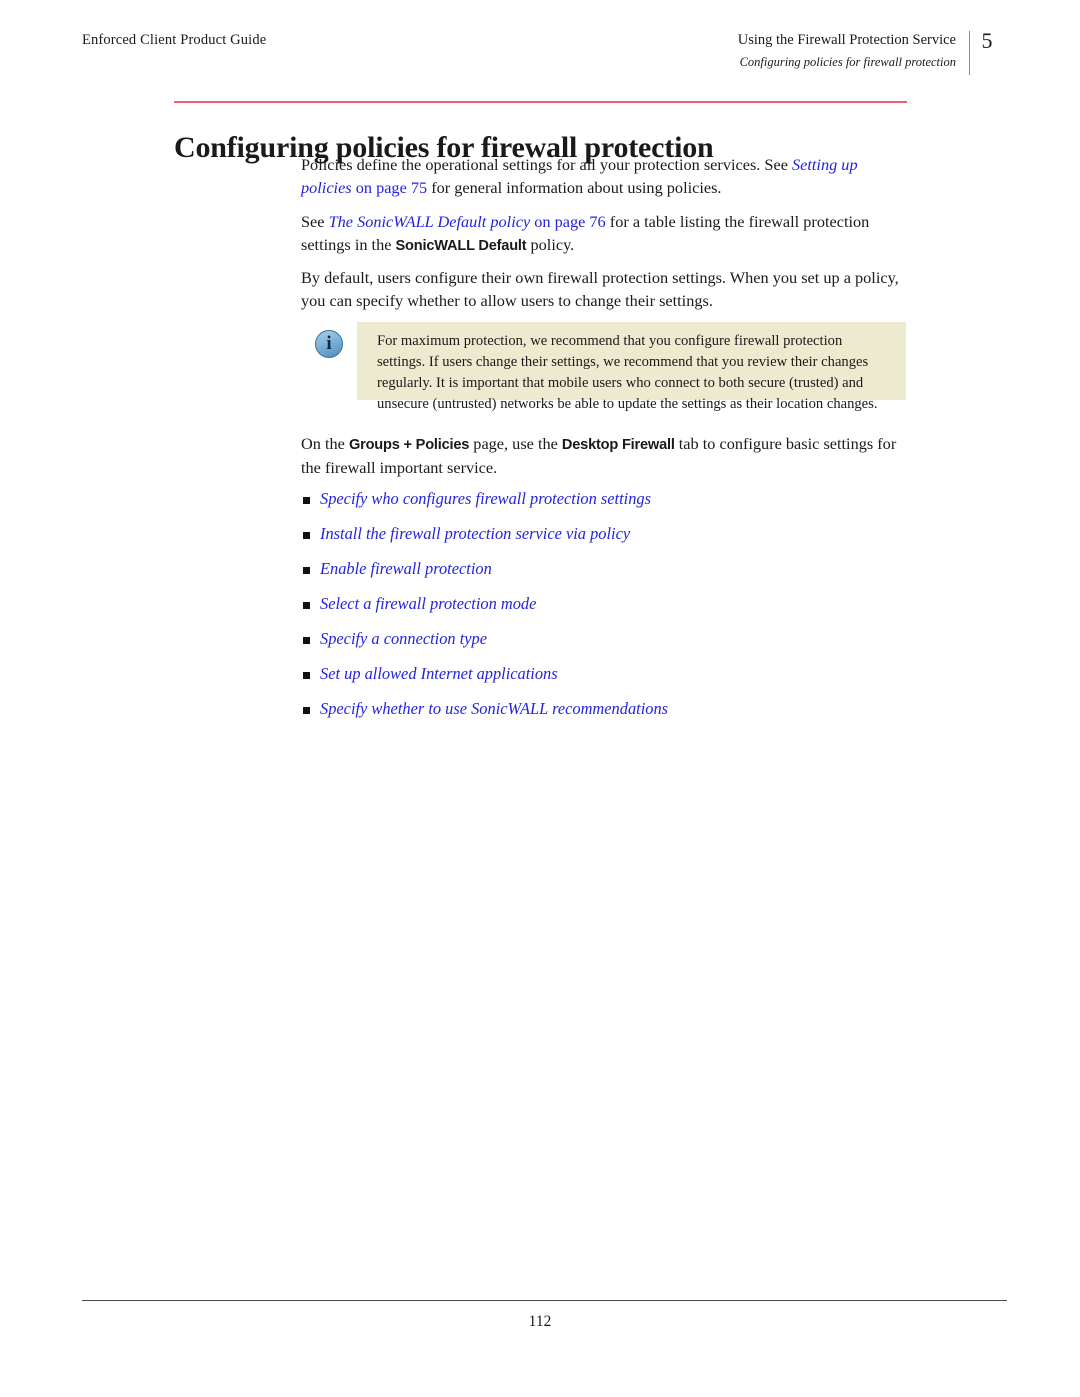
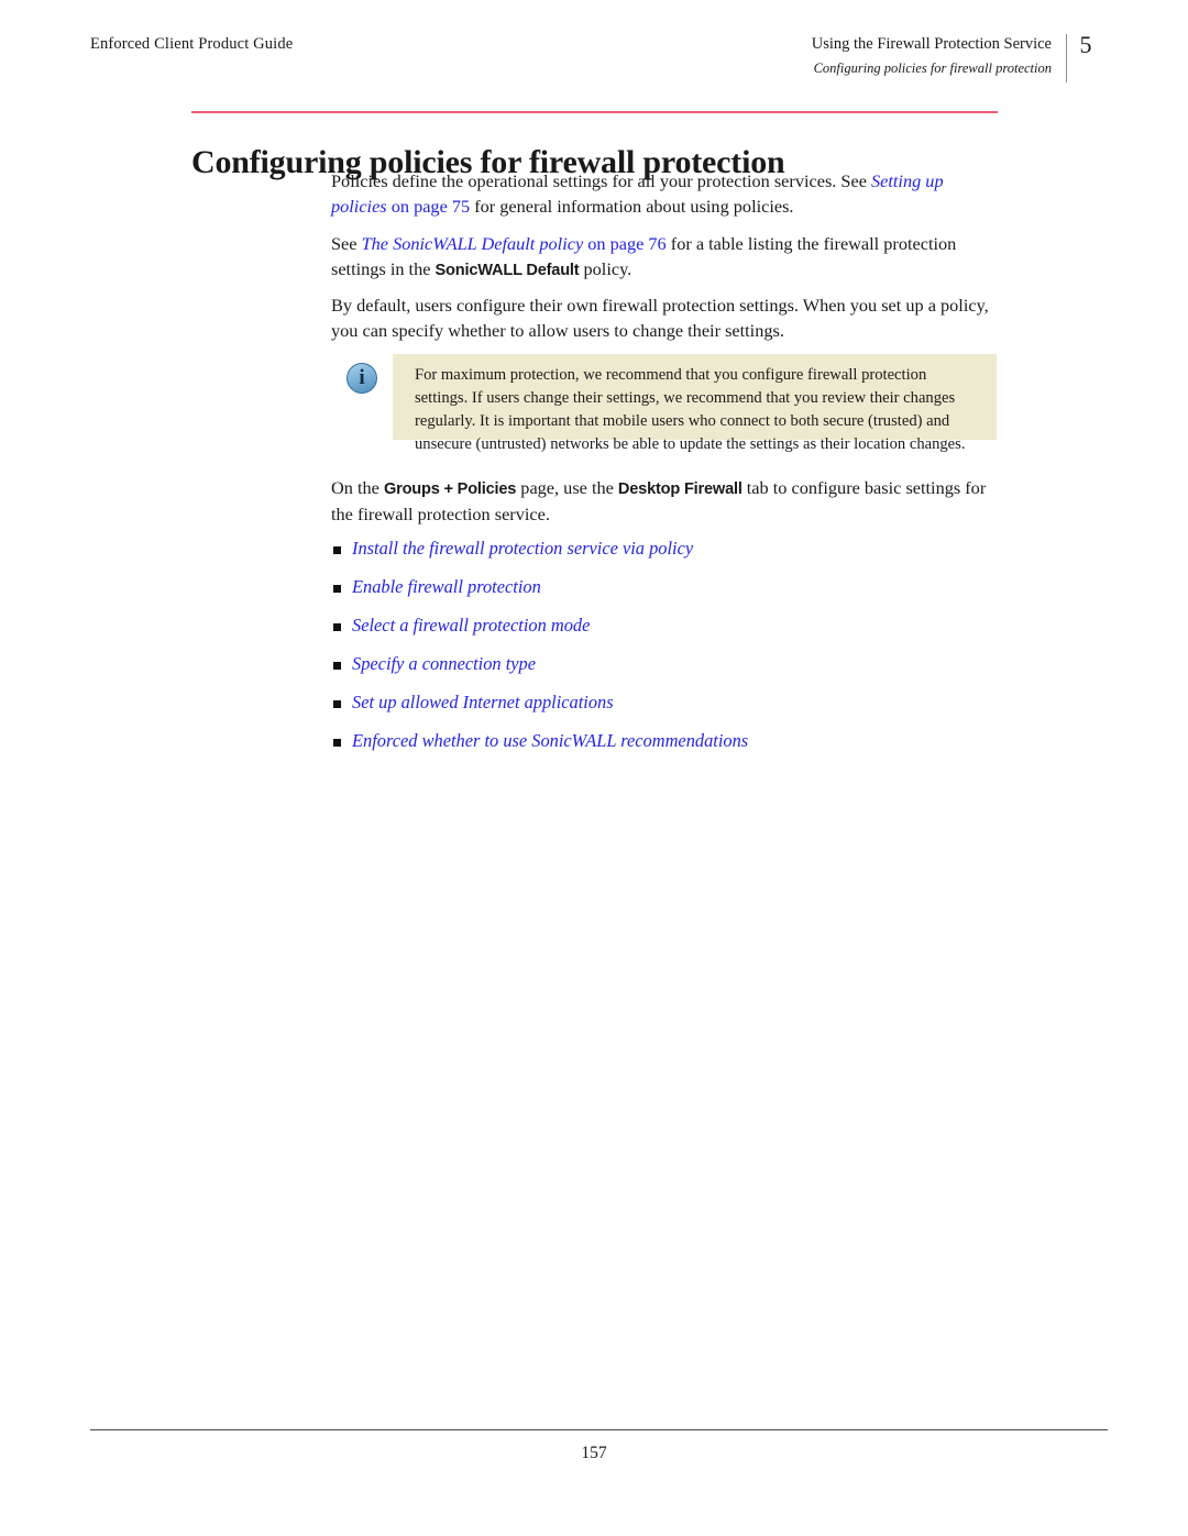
  Enforced Client Product Guide
  Using the Firewall Protection Service
  Configuring policies for firewall protection
  5
  Configuring policies for firewall protection
  Policies define the operational settings for all your protection services. See Setting up policies on page 75 for general information about using policies.
  See The SonicWALL Default policy on page 76 for a table listing the firewall protection settings in the SonicWALL Default policy.
  By default, users configure their own firewall protection settings. When you set up a policy, you can specify whether to allow users to change their settings.
  i
  For maximum protection, we recommend that you configure firewall protection settings. If users change their settings, we recommend that you review their changes regularly. It is important that mobile users who connect to both secure (trusted) and unsecure (untrusted) networks be able to update the settings as their location changes.
- On the Groups + Policies page, use the Desktop Firewall tab to configure basic settings for the firewall important service.
+ On the Groups + Policies page, use the Desktop Firewall tab to configure basic settings for the firewall protection service.
- Specify who configures firewall protection settings
  Install the firewall protection service via policy
  Enable firewall protection
  Select a firewall protection mode
  Specify a connection type
  Set up allowed Internet applications
- Specify whether to use SonicWALL recommendations
+ Enforced whether to use SonicWALL recommendations
- 112
+ 157
